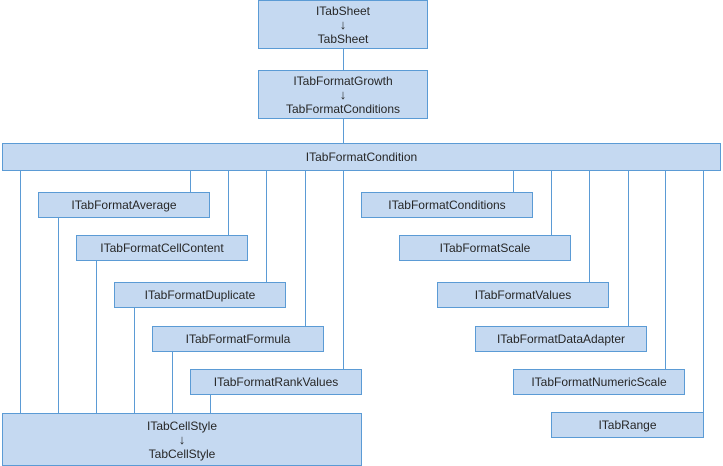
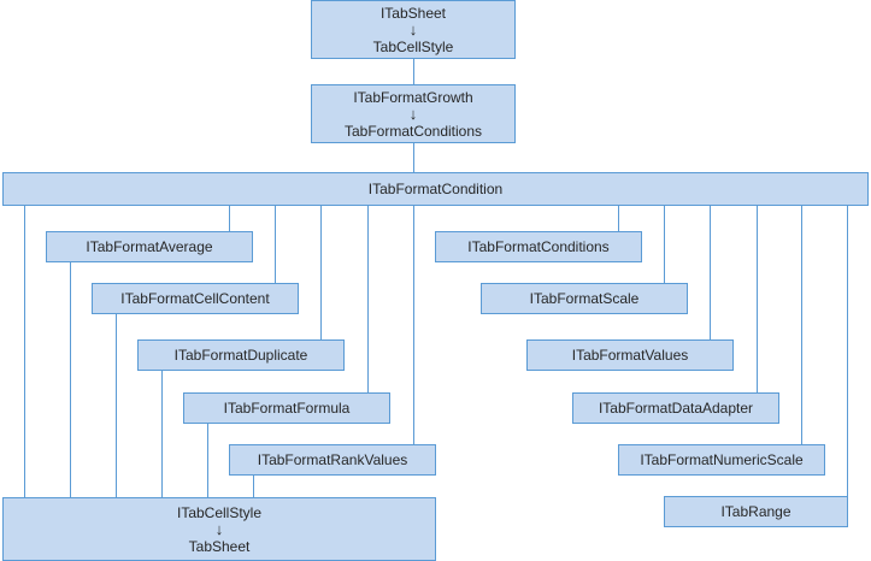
  ITabSheet
  ↓
- TabSheet
+ TabCellStyle
  ITabFormatGrowth
  ↓
  TabFormatConditions
  ITabFormatCondition
  ITabFormatAverage
  ITabFormatCellContent
  ITabFormatDuplicate
  ITabFormatFormula
  ITabFormatRankValues
  ITabFormatConditions
  ITabFormatScale
  ITabFormatValues
  ITabFormatDataAdapter
  ITabFormatNumericScale
  ITabCellStyle
  ↓
- TabCellStyle
+ TabSheet
  ITabRange
